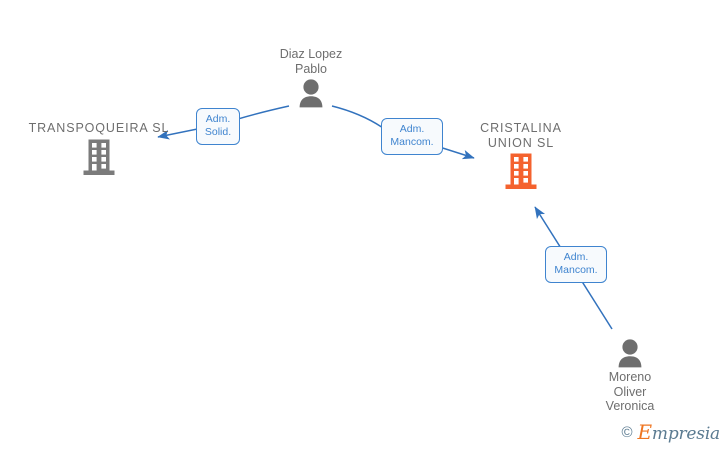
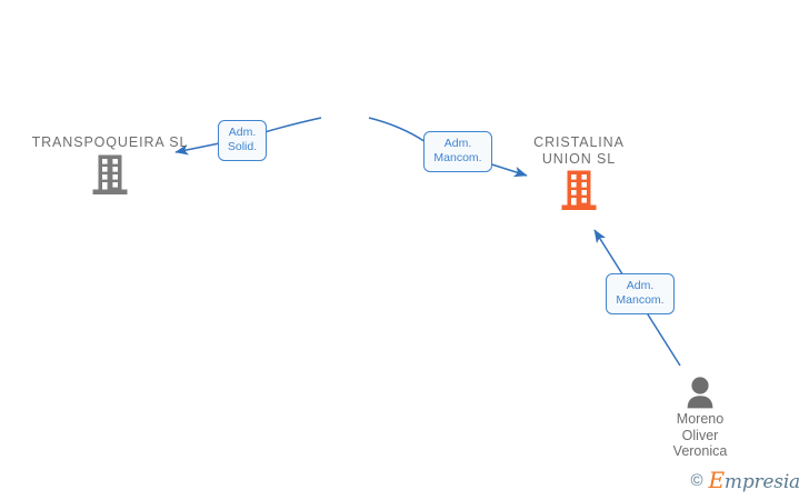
- Diaz Lopez
- Pablo
  TRANSPOQUEIRA SL
  CRISTALINA
  UNION SL
  Moreno
  Oliver
  Veronica
  Adm.
  Solid.
  Adm.
  Mancom.
  Adm.
  Mancom.
  ©
  Empresia
